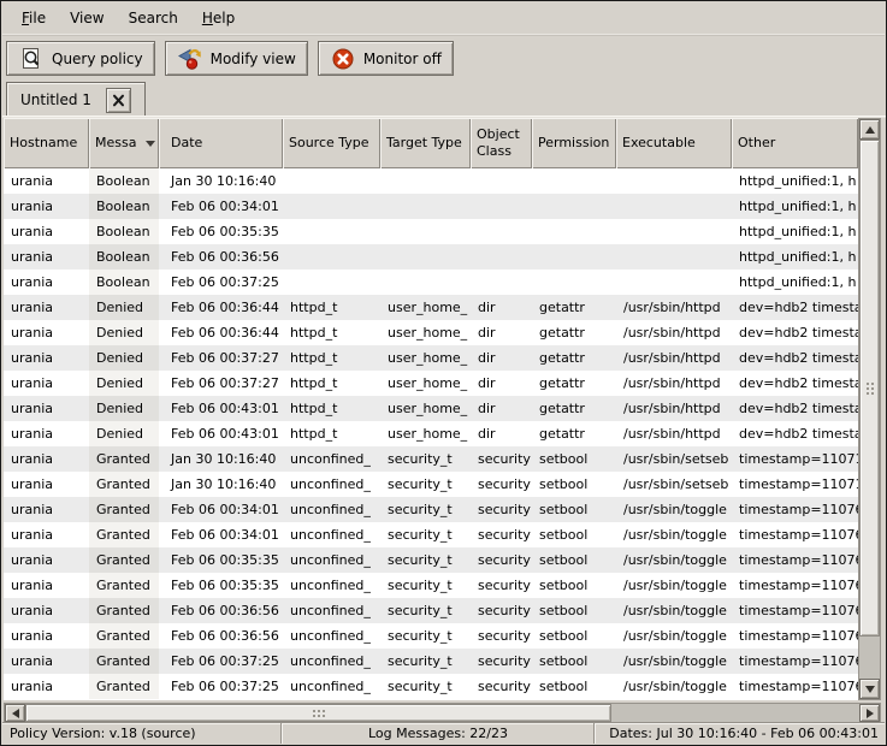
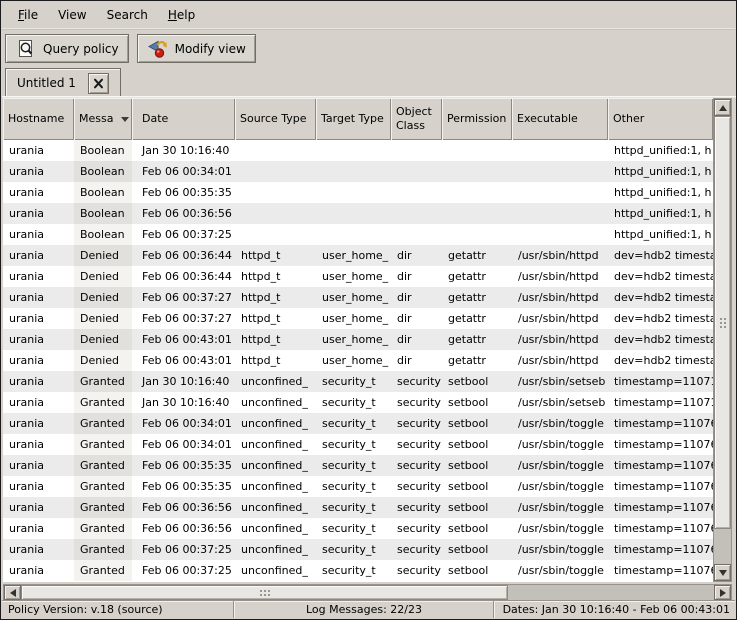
  File
  View
  Search
  Help
  Query policy
  Modify view
- Monitor off
  Untitled 1
  Hostname
  Messa
  Date
  Source Type
  Target Type
  Object Class
  Permission
  Executable
  Other
  urania
  Boolean
  Jan 30 10:16:40
  httpd_unified:1, h
  urania
  Boolean
  Feb 06 00:34:01
  httpd_unified:1, h
  urania
  Boolean
  Feb 06 00:35:35
  httpd_unified:1, h
  urania
  Boolean
  Feb 06 00:36:56
  httpd_unified:1, h
  urania
  Boolean
  Feb 06 00:37:25
  httpd_unified:1, h
  urania
  Denied
  Feb 06 00:36:44
  httpd_t
  user_home_
  dir
  getattr
  /usr/sbin/httpd
  dev=hdb2 timest
  urania
  Denied
  Feb 06 00:36:44
  httpd_t
  user_home_
  dir
  getattr
  /usr/sbin/httpd
  dev=hdb2 timest
  urania
  Denied
  Feb 06 00:37:27
  httpd_t
  user_home_
  dir
  getattr
  /usr/sbin/httpd
  dev=hdb2 timest
  urania
  Denied
  Feb 06 00:37:27
  httpd_t
  user_home_
  dir
  getattr
  /usr/sbin/httpd
  dev=hdb2 timest
  urania
  Denied
  Feb 06 00:43:01
  httpd_t
  user_home_
  dir
  getattr
  /usr/sbin/httpd
  dev=hdb2 timest
  urania
  Denied
  Feb 06 00:43:01
  httpd_t
  user_home_
  dir
  getattr
  /usr/sbin/httpd
  dev=hdb2 timest
  urania
  Granted
  Jan 30 10:16:40
  unconfined_
  security_t
  security
  setbool
  /usr/sbin/setseb
  timestamp=1107
  urania
  Granted
  Jan 30 10:16:40
  unconfined_
  security_t
  security
  setbool
  /usr/sbin/setseb
  timestamp=1107
  urania
  Granted
  Feb 06 00:34:01
  unconfined_
  security_t
  security
  setbool
  /usr/sbin/toggle
  timestamp=1107
  urania
  Granted
  Feb 06 00:34:01
  unconfined_
  security_t
  security
  setbool
  /usr/sbin/toggle
  timestamp=1107
  urania
  Granted
  Feb 06 00:35:35
  unconfined_
  security_t
  security
  setbool
  /usr/sbin/toggle
  timestamp=1107
  urania
  Granted
  Feb 06 00:35:35
  unconfined_
  security_t
  security
  setbool
  /usr/sbin/toggle
  timestamp=1107
  urania
  Granted
  Feb 06 00:36:56
  unconfined_
  security_t
  security
  setbool
  /usr/sbin/toggle
  timestamp=1107
  urania
  Granted
  Feb 06 00:36:56
  unconfined_
  security_t
  security
  setbool
  /usr/sbin/toggle
  timestamp=1107
  urania
  Granted
  Feb 06 00:37:25
  unconfined_
  security_t
  security
  setbool
  /usr/sbin/toggle
  timestamp=1107
  urania
  Granted
  Feb 06 00:37:25
  unconfined_
  security_t
  security
  setbool
  /usr/sbin/toggle
  timestamp=1107
  Policy Version: v.18 (source)
  Log Messages: 22/23
- Dates: Jul 30 10:16:40 - Feb 06 00:43:01
+ Dates: Jan 30 10:16:40 - Feb 06 00:43:01
